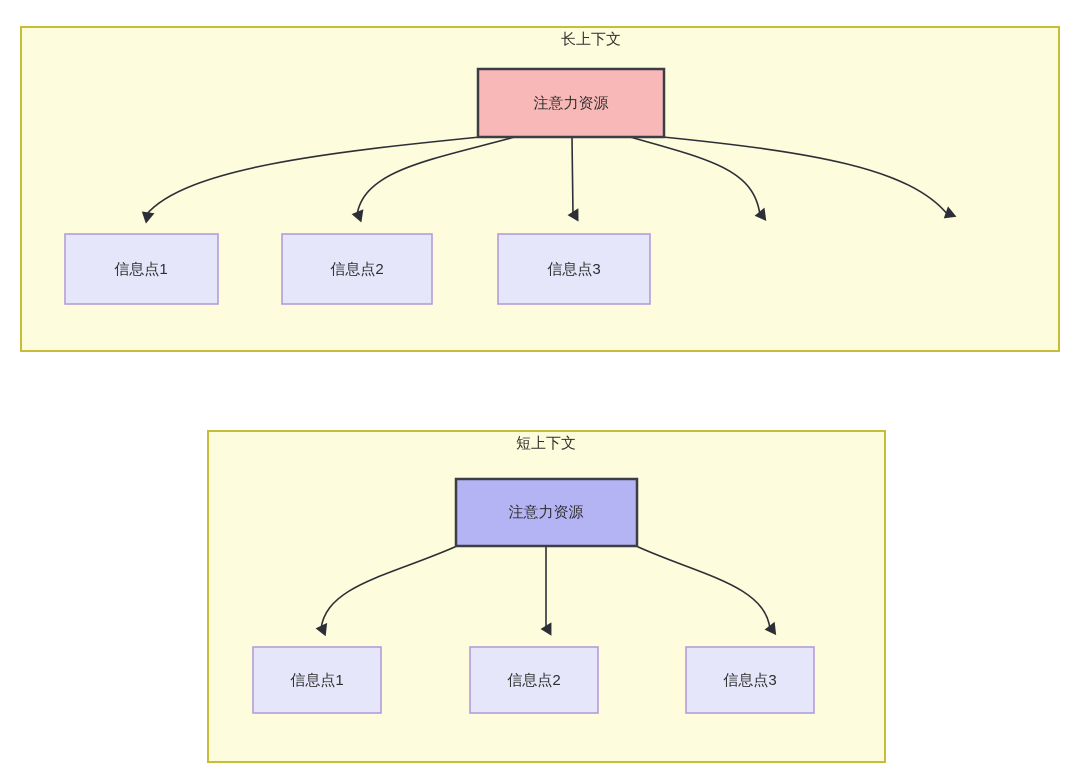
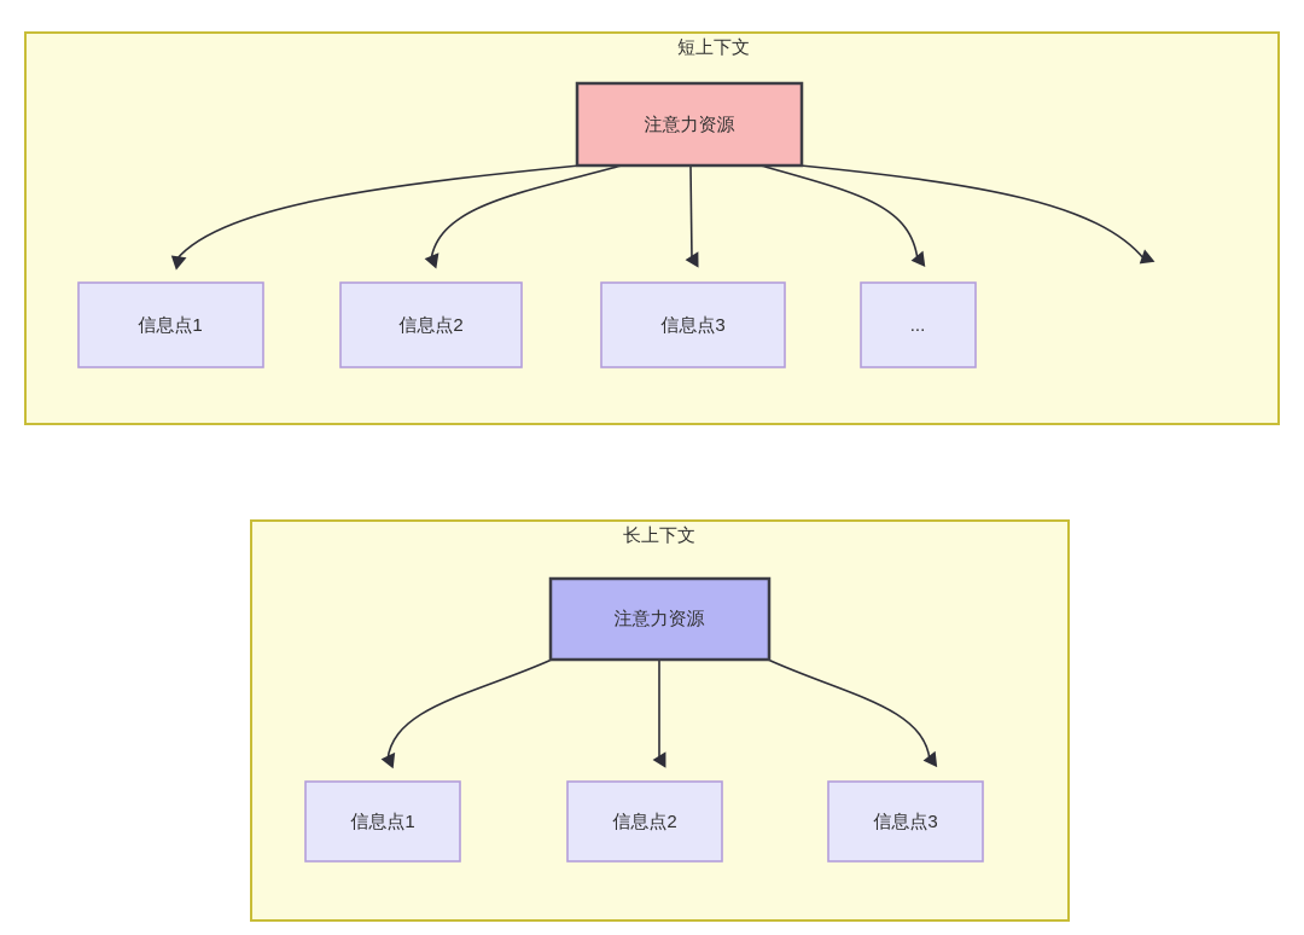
- 长上下文
+ 短上下文
  注意力资源
  信息点1
  信息点2
  信息点3
+ ...
- 短上下文
+ 长上下文
  注意力资源
  信息点1
  信息点2
  信息点3
